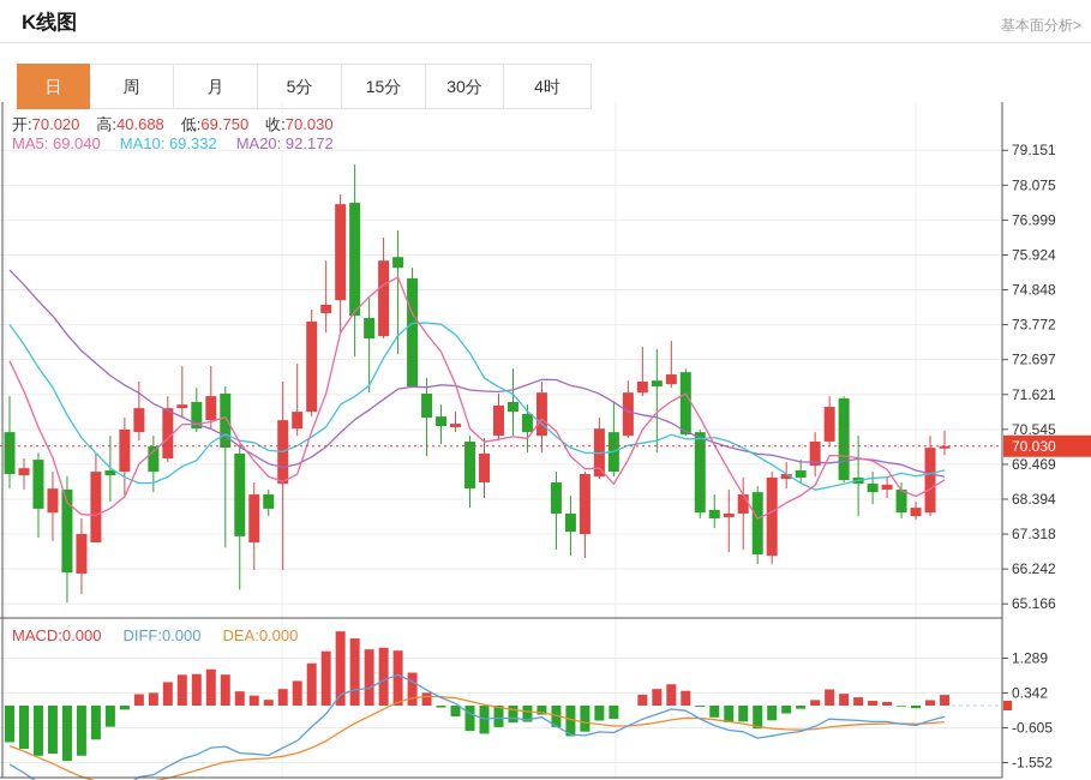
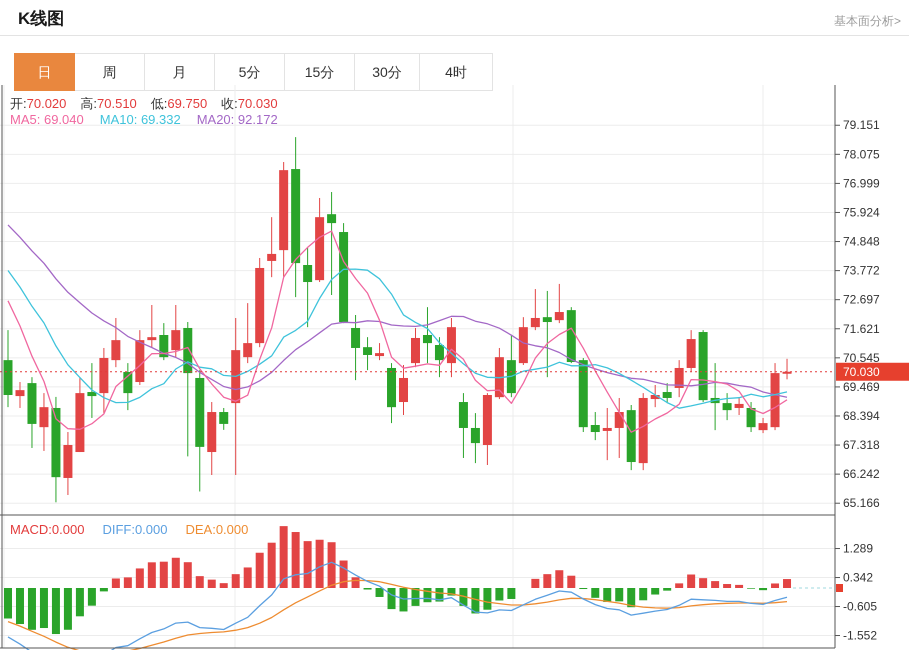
  K线图
  基本面分析>
  日
  周
  月
  5分
  15分
  30分
  4时
- 开:70.020 高:40.688 低:69.750 收:70.030
+ 开:70.020 高:70.510 低:69.750 收:70.030
  MA5: 69.040 MA10: 69.332 MA20: 92.172
  MACD:0.000 DIFF:0.000 DEA:0.000
  79.151
  78.075
  76.999
  75.924
  74.848
  73.772
  72.697
  71.621
  70.545
  69.469
  68.394
  67.318
  66.242
  65.166
  1.289
  0.342
  -0.605
  -1.552
  70.030
